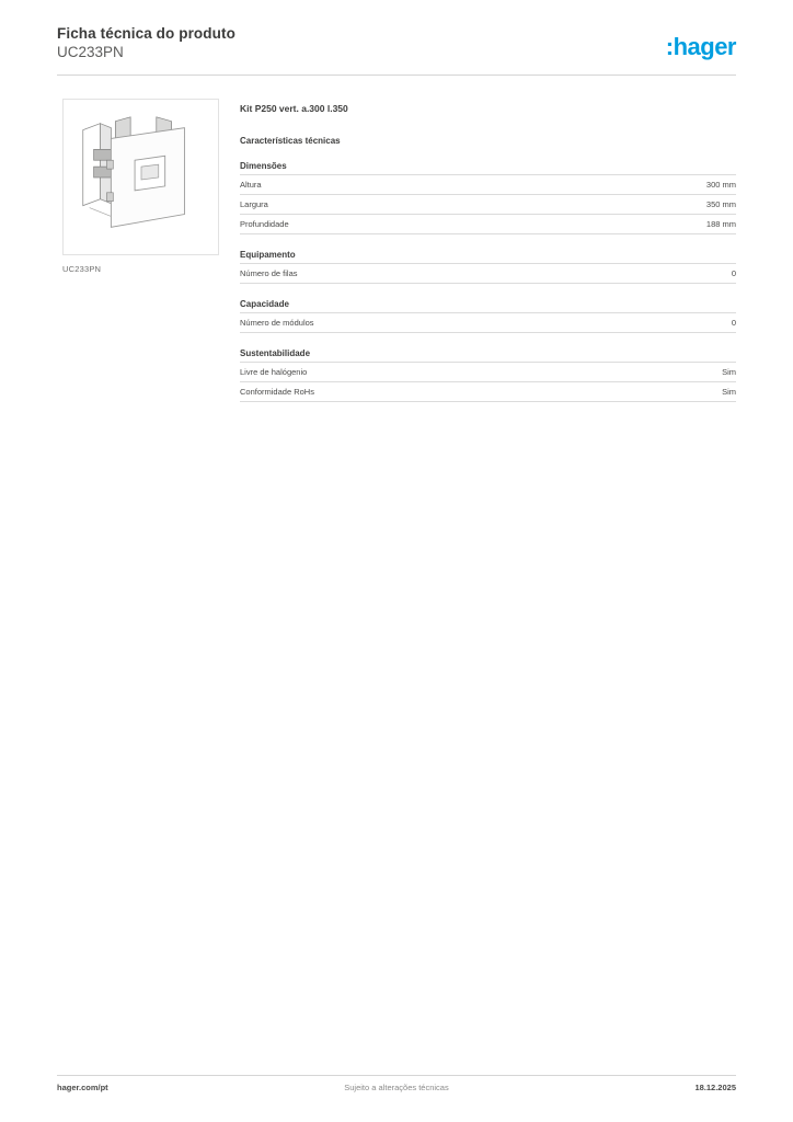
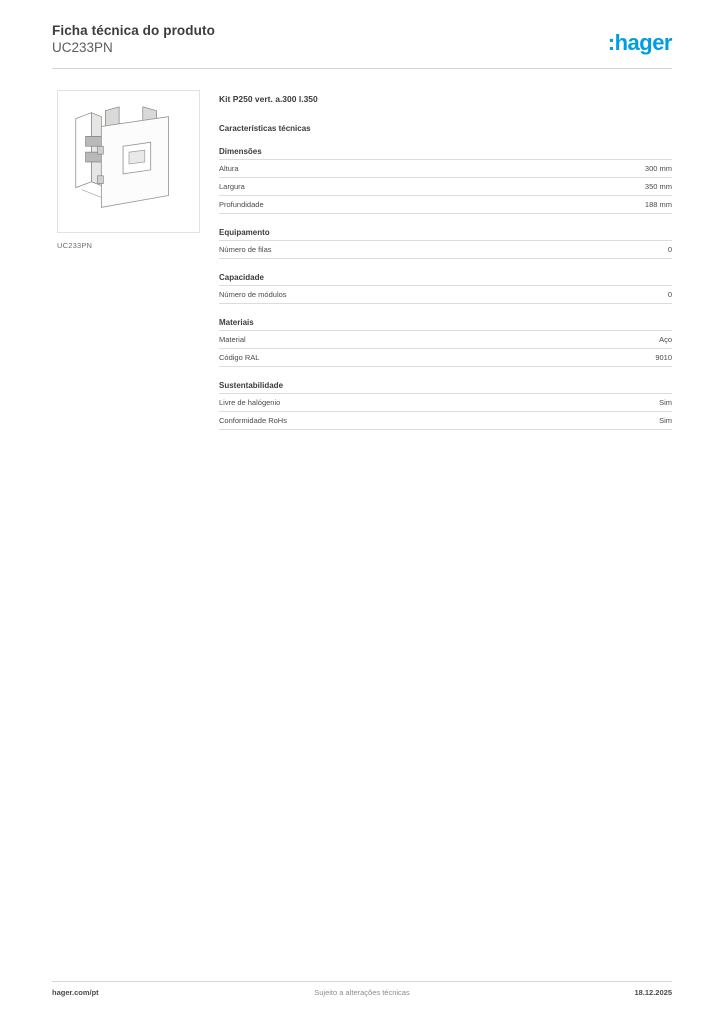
  Ficha técnica do produto
  UC233PN
  :hager
  UC233PN
  Kit P250 vert. a.300 l.350
  Características técnicas
  Dimensões
  Altura
  300 mm
  Largura
  350 mm
  Profundidade
  188 mm
  Equipamento
  Número de filas
  0
  Capacidade
  Número de módulos
  0
+ Materiais
+ Material
+ Aço
+ Código RAL
+ 9010
  Sustentabilidade
  Livre de halógenio
  Sim
  Conformidade RoHs
  Sim
  hager.com/pt
  Sujeito a alterações técnicas
  18.12.2025
